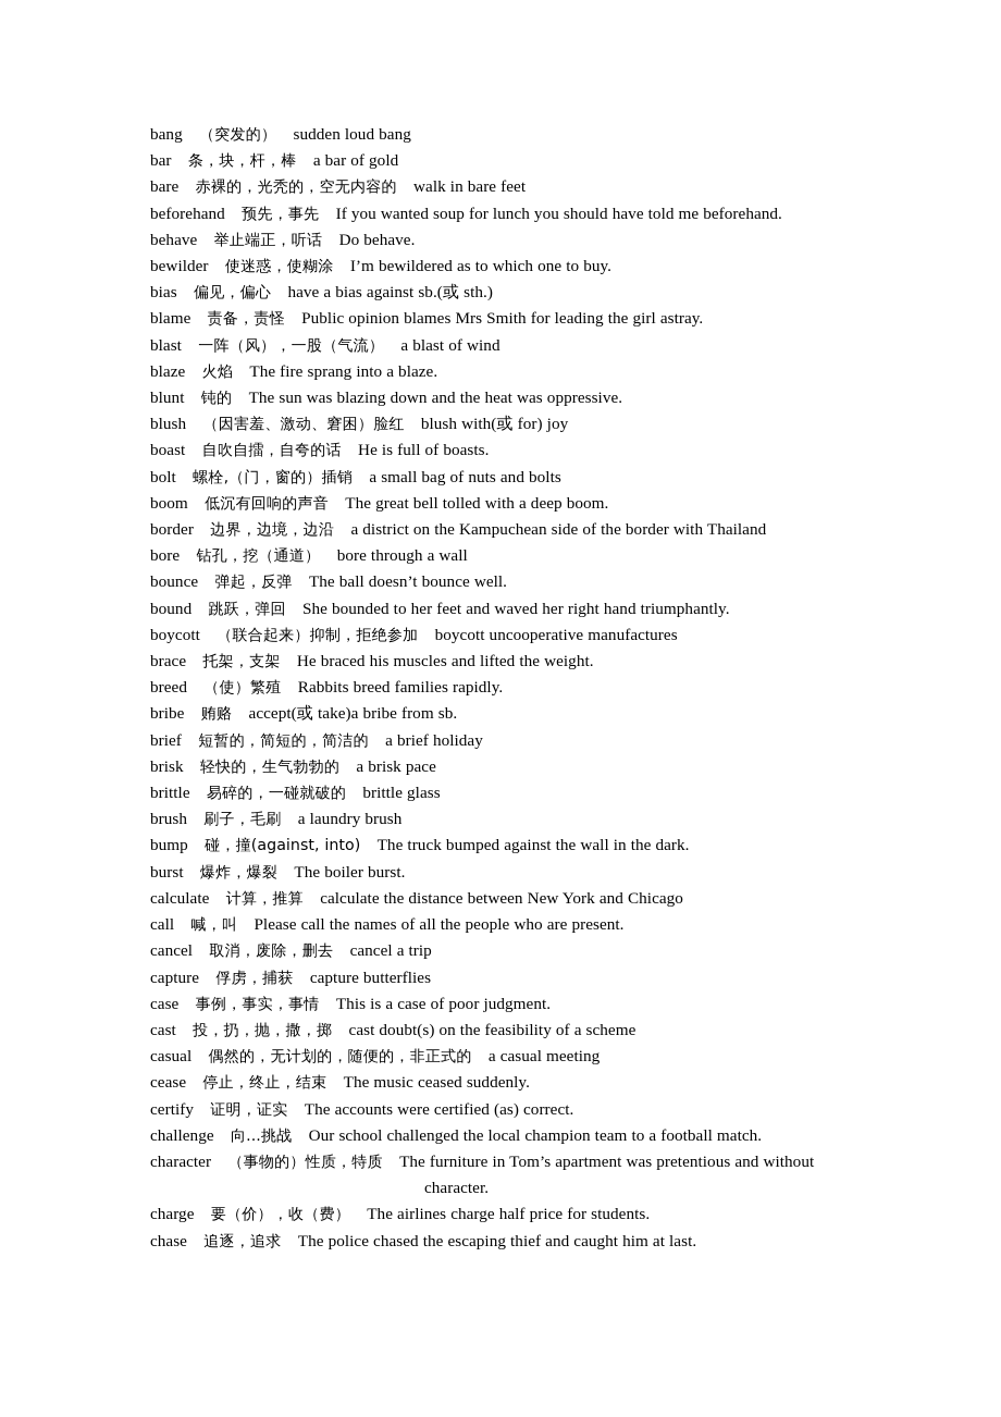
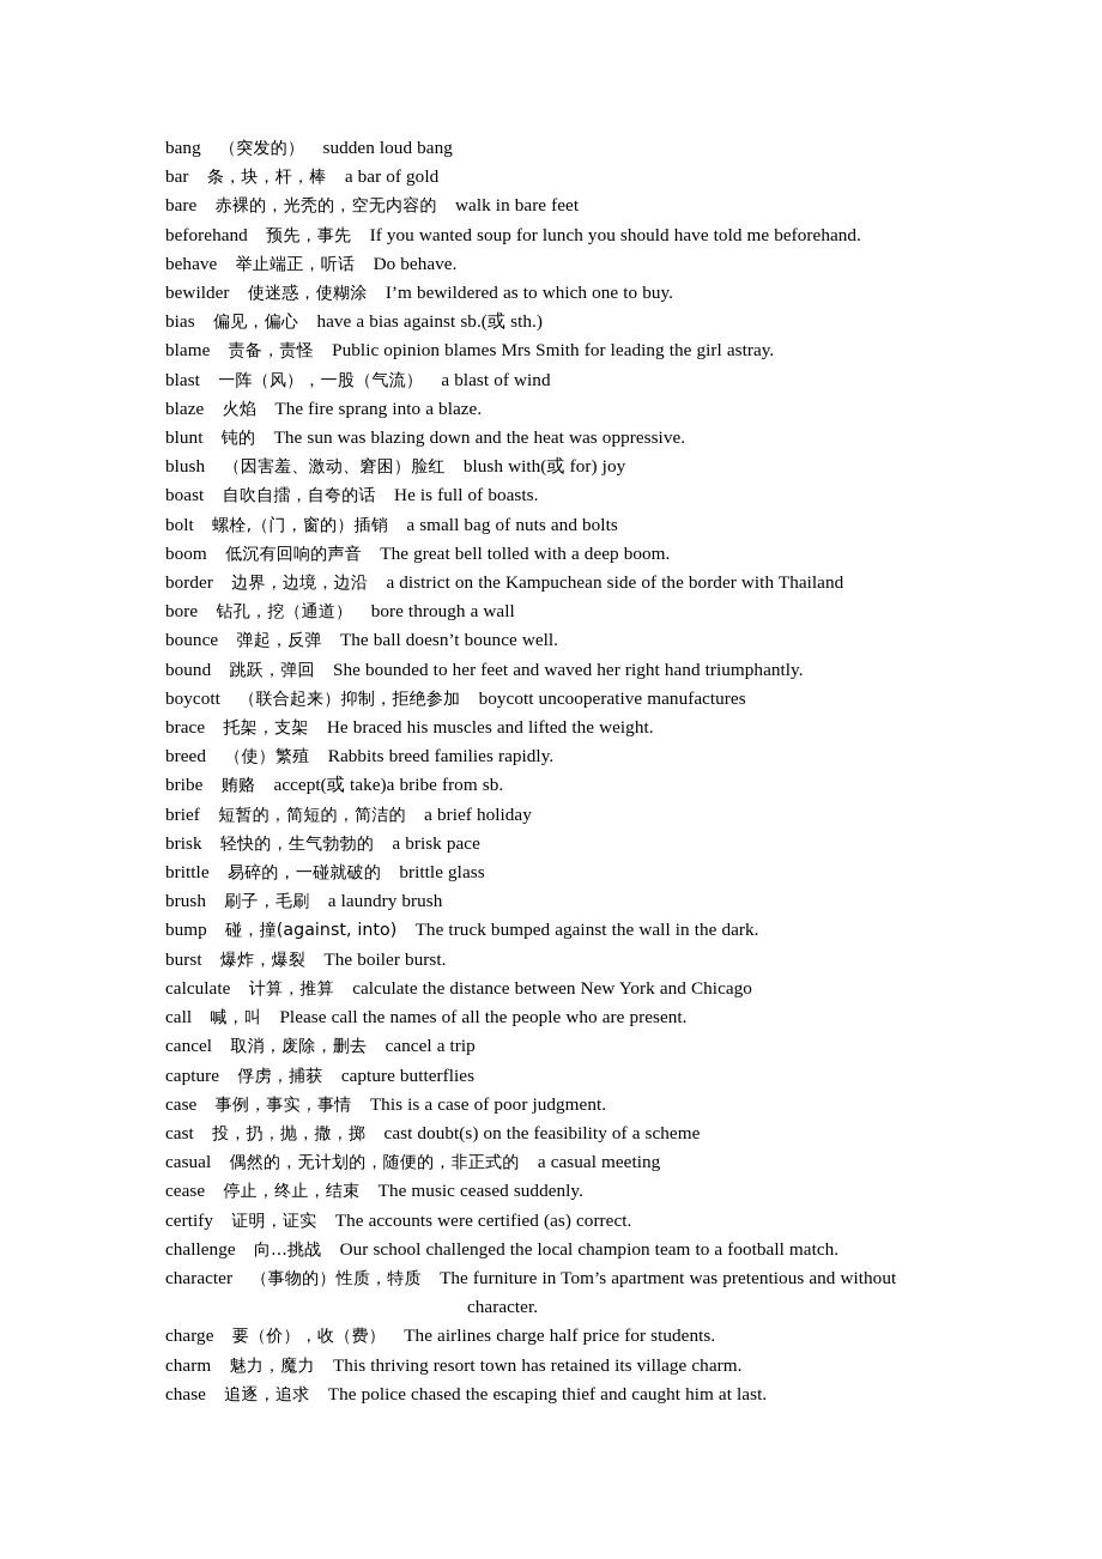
  bang （突发的） sudden loud bang
  bar 条，块，杆，棒 a bar of gold
  bare 赤裸的，光秃的，空无内容的 walk in bare feet
  beforehand 预先，事先 If you wanted soup for lunch you should have told me beforehand.
  behave 举止端正，听话 Do behave.
  bewilder 使迷惑，使糊涂 I’m bewildered as to which one to buy.
  bias 偏见，偏心 have a bias against sb.(或 sth.)
  blame 责备，责怪 Public opinion blames Mrs Smith for leading the girl astray.
  blast 一阵（风），一股（气流） a blast of wind
  blaze 火焰 The fire sprang into a blaze.
  blunt 钝的 The sun was blazing down and the heat was oppressive.
  blush （因害羞、激动、窘困）脸红 blush with(或 for) joy
  boast 自吹自擂，自夸的话 He is full of boasts.
  bolt 螺栓,（门，窗的）插销 a small bag of nuts and bolts
  boom 低沉有回响的声音 The great bell tolled with a deep boom.
  border 边界，边境，边沿 a district on the Kampuchean side of the border with Thailand
  bore 钻孔，挖（通道） bore through a wall
  bounce 弹起，反弹 The ball doesn’t bounce well.
  bound 跳跃，弹回 She bounded to her feet and waved her right hand triumphantly.
  boycott （联合起来）抑制，拒绝参加 boycott uncooperative manufactures
  brace 托架，支架 He braced his muscles and lifted the weight.
  breed （使）繁殖 Rabbits breed families rapidly.
  bribe 贿赂 accept(或 take)a bribe from sb.
  brief 短暂的，简短的，简洁的 a brief holiday
  brisk 轻快的，生气勃勃的 a brisk pace
  brittle 易碎的，一碰就破的 brittle glass
  brush 刷子，毛刷 a laundry brush
  bump 碰，撞(against, into) The truck bumped against the wall in the dark.
  burst 爆炸，爆裂 The boiler burst.
  calculate 计算，推算 calculate the distance between New York and Chicago
  call 喊，叫 Please call the names of all the people who are present.
  cancel 取消，废除，删去 cancel a trip
  capture 俘虏，捕获 capture butterflies
  case 事例，事实，事情 This is a case of poor judgment.
  cast 投，扔，抛，撒，掷 cast doubt(s) on the feasibility of a scheme
  casual 偶然的，无计划的，随便的，非正式的 a casual meeting
  cease 停止，终止，结束 The music ceased suddenly.
  certify 证明，证实 The accounts were certified (as) correct.
  challenge 向...挑战 Our school challenged the local champion team to a football match.
  character （事物的）性质，特质 The furniture in Tom’s apartment was pretentious and without
  character.
  charge 要（价），收（费） The airlines charge half price for students.
+ charm 魅力，魔力 This thriving resort town has retained its village charm.
  chase 追逐，追求 The police chased the escaping thief and caught him at last.
